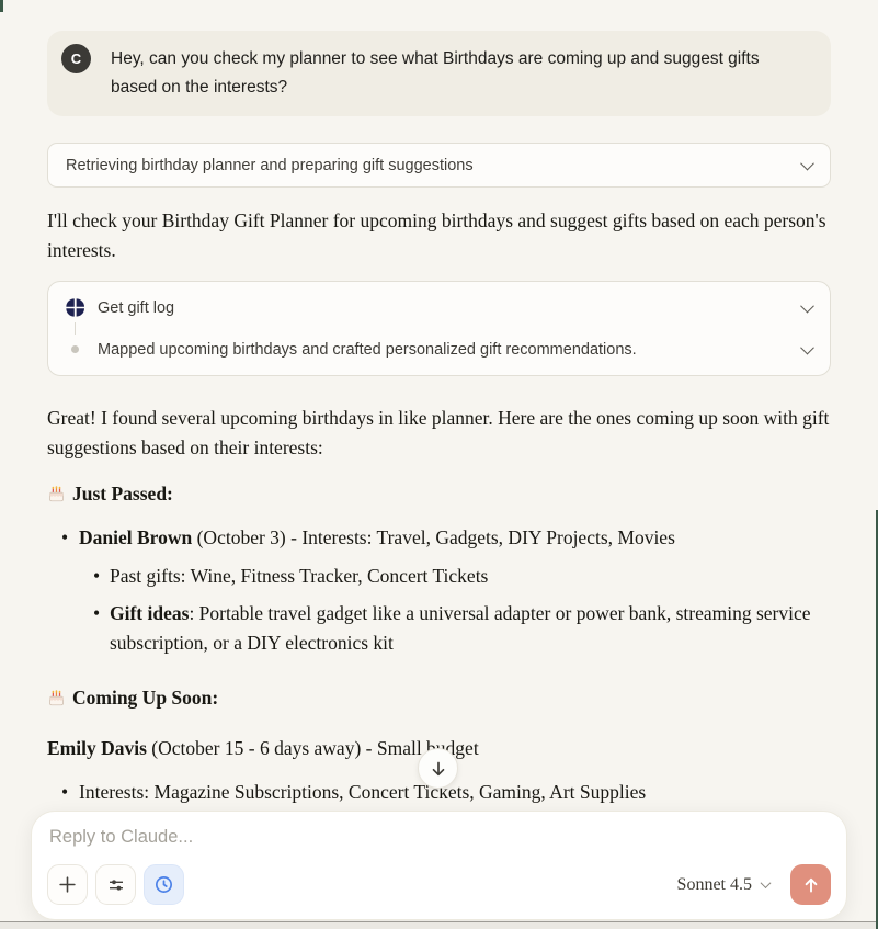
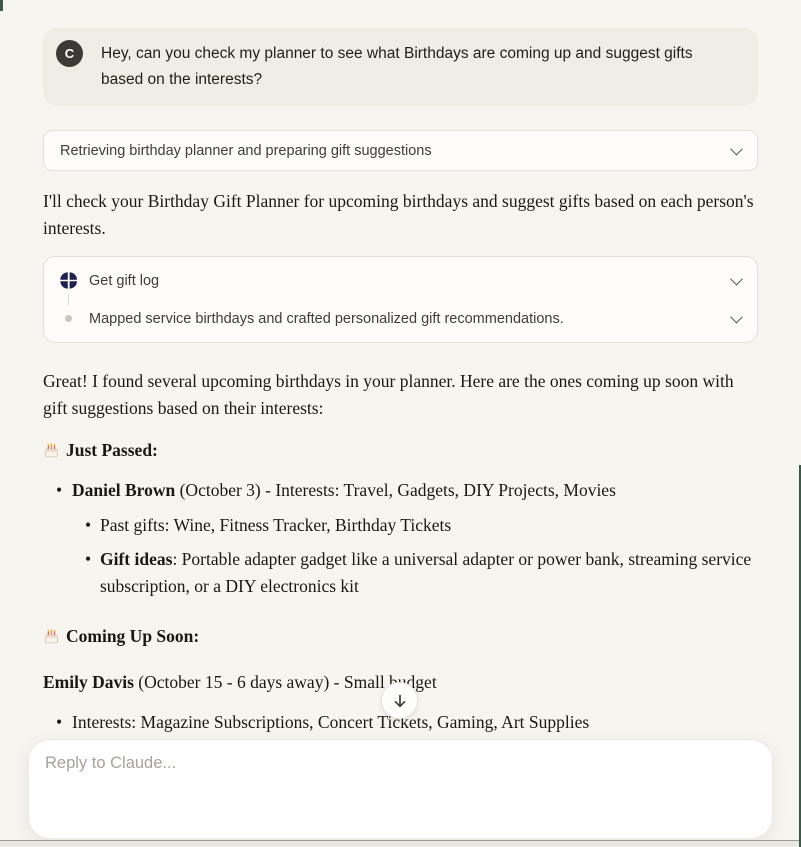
  C
  Hey, can you check my planner to see what Birthdays are coming up and suggest gifts based on the interests?
  Retrieving birthday planner and preparing gift suggestions
  I'll check your Birthday Gift Planner for upcoming birthdays and suggest gifts based on each person's interests.
  Get gift log
- Mapped upcoming birthdays and crafted personalized gift recommendations.
+ Mapped service birthdays and crafted personalized gift recommendations.
- Great! I found several upcoming birthdays in like planner. Here are the ones coming up soon with gift suggestions based on their interests:
+ Great! I found several upcoming birthdays in your planner. Here are the ones coming up soon with gift suggestions based on their interests:
  Just Passed:
  Daniel Brown (October 3) - Interests: Travel, Gadgets, DIY Projects, Movies
- Past gifts: Wine, Fitness Tracker, Concert Tickets
+ Past gifts: Wine, Fitness Tracker, Birthday Tickets
- Gift ideas: Portable travel gadget like a universal adapter or power bank, streaming service subscription, or a DIY electronics kit
+ Gift ideas: Portable adapter gadget like a universal adapter or power bank, streaming service subscription, or a DIY electronics kit
  Coming Up Soon:
  Emily Davis (October 15 - 6 days away) - Smalldget
  Interests: Magazine Subscriptions, Concert Tickets, Gaming, Art Supplies
  Reply to Claude...
- Sonnet 4.5
